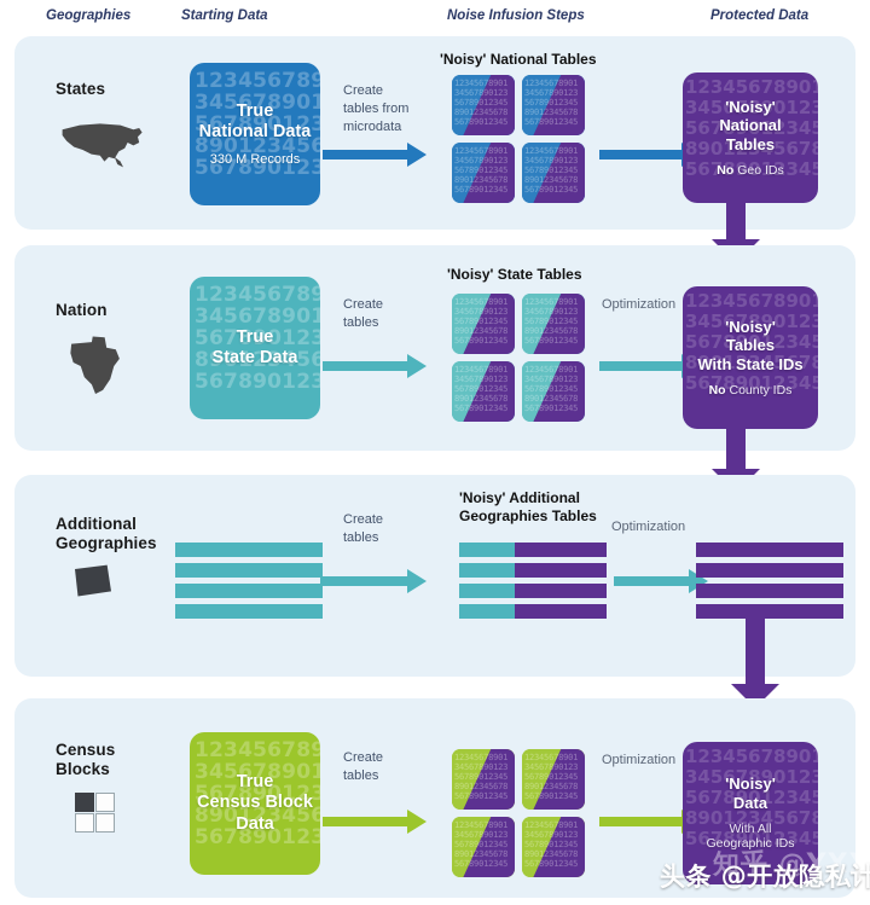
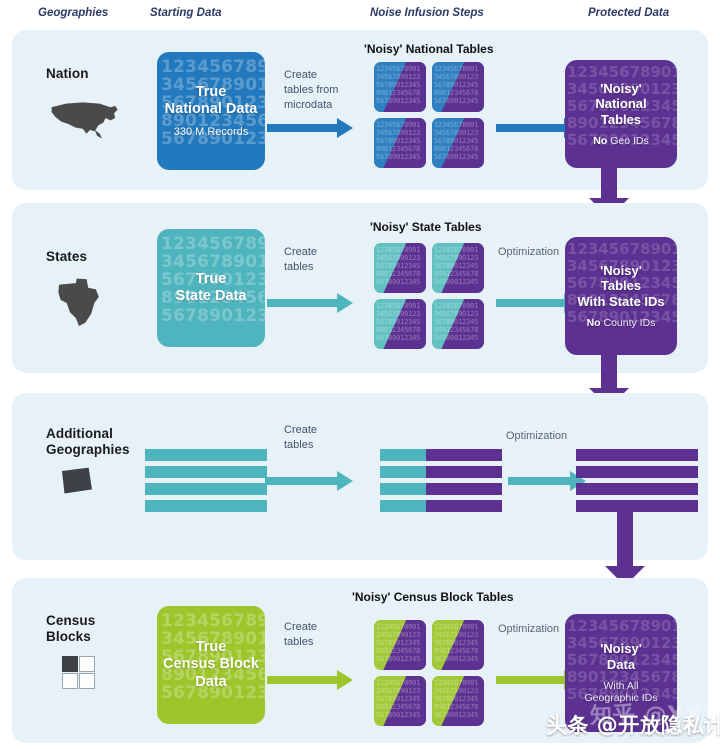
  Geographies
  Starting Data
  Noise Infusion Steps
  Protected Data
- States
+ Nation
  123456789 345678901 567890123 890123456 567890123
  True
  National Data
  330 M Records
  Create
  tables from
  microdata
  'Noisy' National Tables
  12345678901 34567890123 56789012345 89012345678 56789012345
  12345678901 34567890123 56789012345 89012345678 56789012345
  12345678901 34567890123 56789012345 89012345678 56789012345
  12345678901 34567890123 56789012345 89012345678 56789012345
  12345678901 34567890123 56789012345 89012345678 56789012345
  'Noisy'
  National
  Tables
  No Geo IDs
- Nation
+ States
  123456789 345678901 567890123 890123456 567890123
  True
  State Data
  Create
  tables
  'Noisy' State Tables
  12345678901 34567890123 56789012345 89012345678 56789012345
  12345678901 34567890123 56789012345 89012345678 56789012345
  12345678901 34567890123 56789012345 89012345678 56789012345
  12345678901 34567890123 56789012345 89012345678 56789012345
  Optimization
  12345678901 34567890123 56789012345 89012345678 56789012345
  'Noisy'
  Tables
  With State IDs
  No County IDs
  Additional
  Geographies
  Create
  tables
- 'Noisy' Additional
- Geographies Tables
  Optimization
  Census
  Blocks
  123456789 345678901 567890123 890123456 567890123
  True
  Census Block
  Data
  Create
  tables
+ 'Noisy' Census Block Tables
  12345678901 34567890123 56789012345 89012345678 56789012345
  12345678901 34567890123 56789012345 89012345678 56789012345
  12345678901 34567890123 56789012345 89012345678 56789012345
  12345678901 34567890123 56789012345 89012345678 56789012345
  Optimization
  12345678901 34567890123 56789012345 89012345678 56789012345
  'Noisy'
  Data
  With All
  Geographic IDs
  知乎 @YXX
  头条 @开放隐私计
